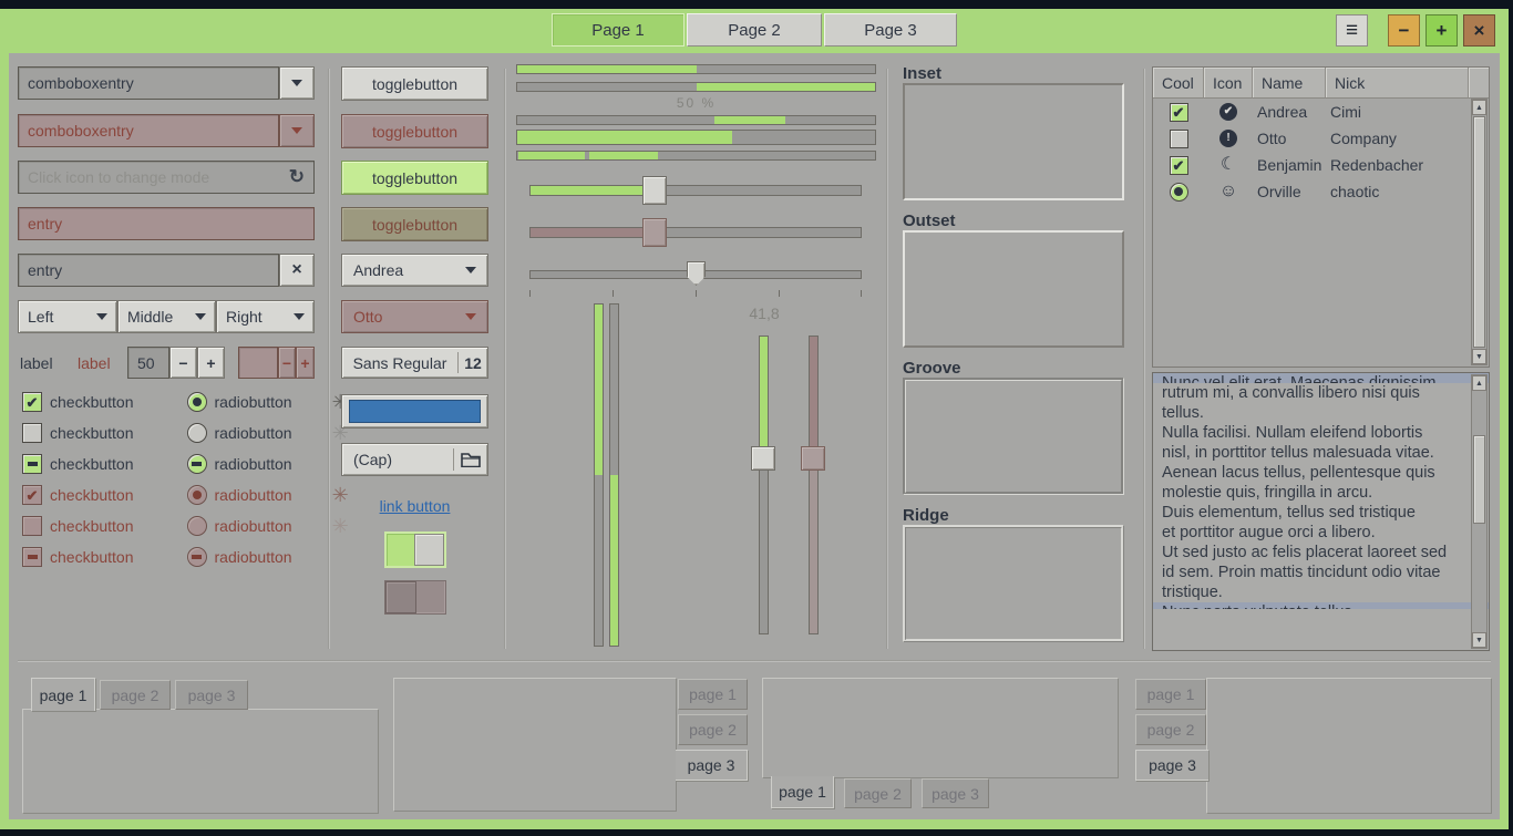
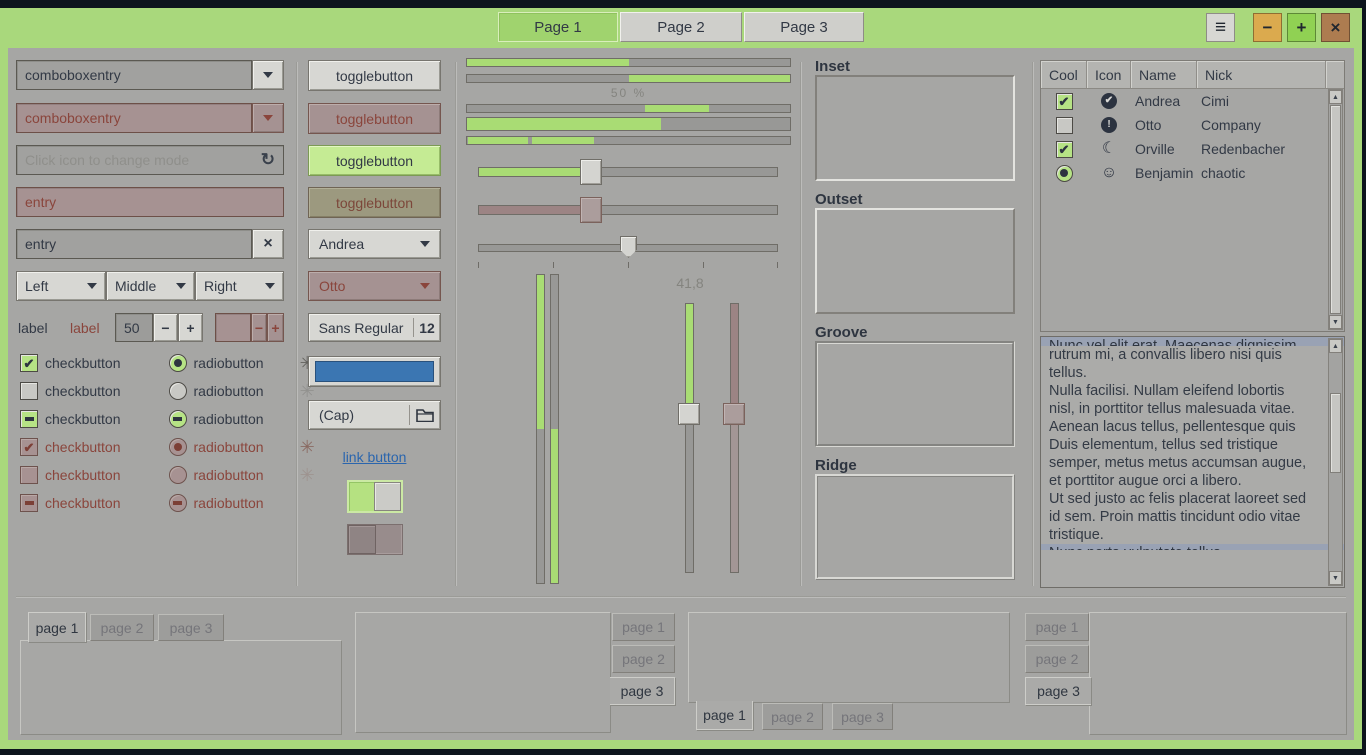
  Page 1
  Page 2
  Page 3
  ≡
  −
  +
  ×
  comboboxentry
  comboboxentry
  ↻
  entry
  entry
  ×
  Left
  Middle
  Right
  label
  label
  50
  −
  +
  −
  +
  ✔
  checkbutton
  radiobutton
  checkbutton
  radiobutton
  ✳
  checkbutton
  radiobutton
  ✔
  checkbutton
  radiobutton
  ✳
  checkbutton
  radiobutton
  checkbutton
  radiobutton
  togglebutton
  togglebutton
  togglebutton
  togglebutton
  Andrea
  Otto
  Sans Regular
  12
  (Cap)
  link button
  50 %
  41,8
  Inset
  Outset
  Groove
  Ridge
  Cool
  Icon
  Name
  Nick
  ✔
  ✔
  Andrea
  Cimi
  !
  Otto
  Company
  ✔
  ☾
- Benjamin
+ Orville
  Redenbacher
  ☺
- Orville
+ Benjamin
  chaotic
  rutrum mi, a convallis libero nisi quis
  tellus.
  Nulla facilisi. Nullam eleifend lobortis
  nisl, in porttitor tellus malesuada vitae.
  Aenean lacus tellus, pellentesque quis
- molestie quis, fringilla in arcu.
  Duis elementum, tellus sed tristique
+ semper, metus metus accumsan augue,
  et porttitor augue orci a libero.
  Ut sed justo ac felis placerat laoreet sed
  id sem. Proin mattis tincidunt odio vitae
  tristique.
  page 1
  page 2
  page 3
  page 1
  page 2
  page 3
  page 1
  page 2
  page 3
  page 1
  page 2
  page 3
